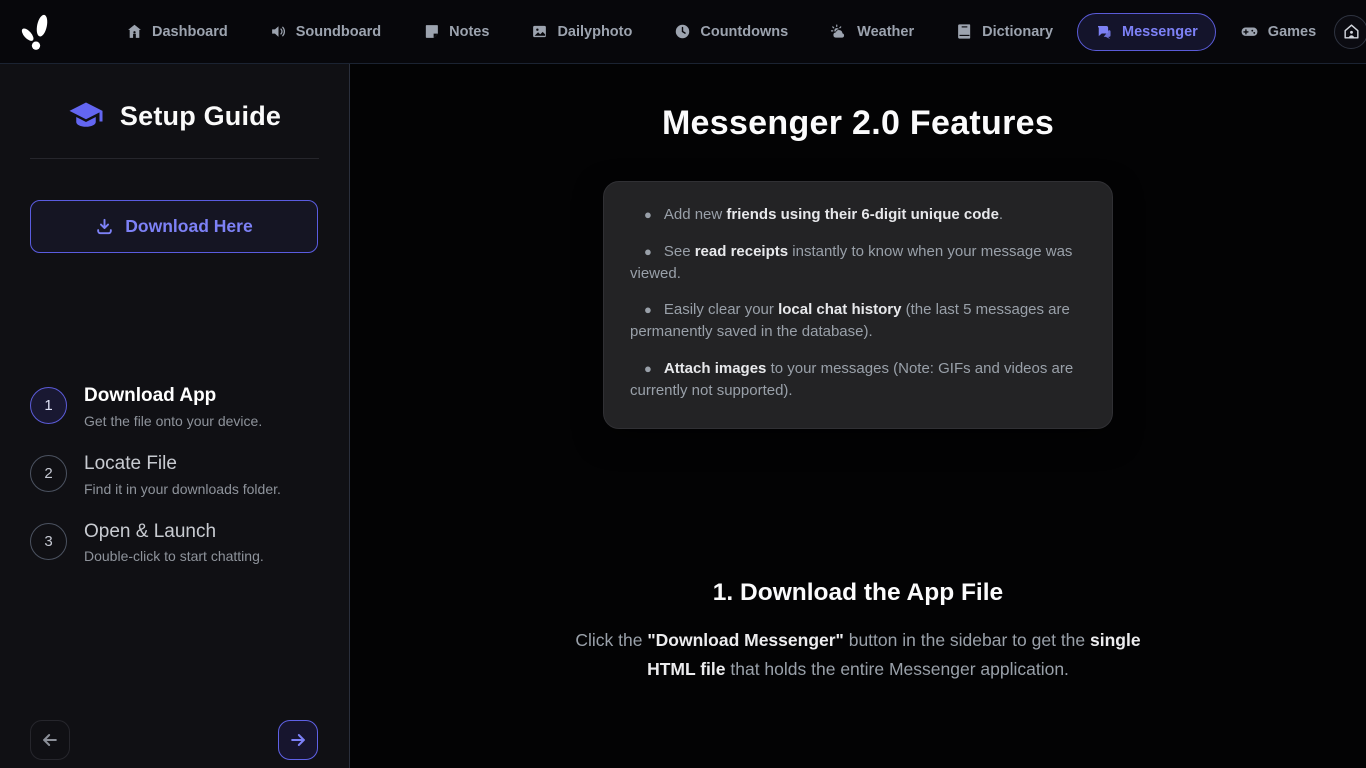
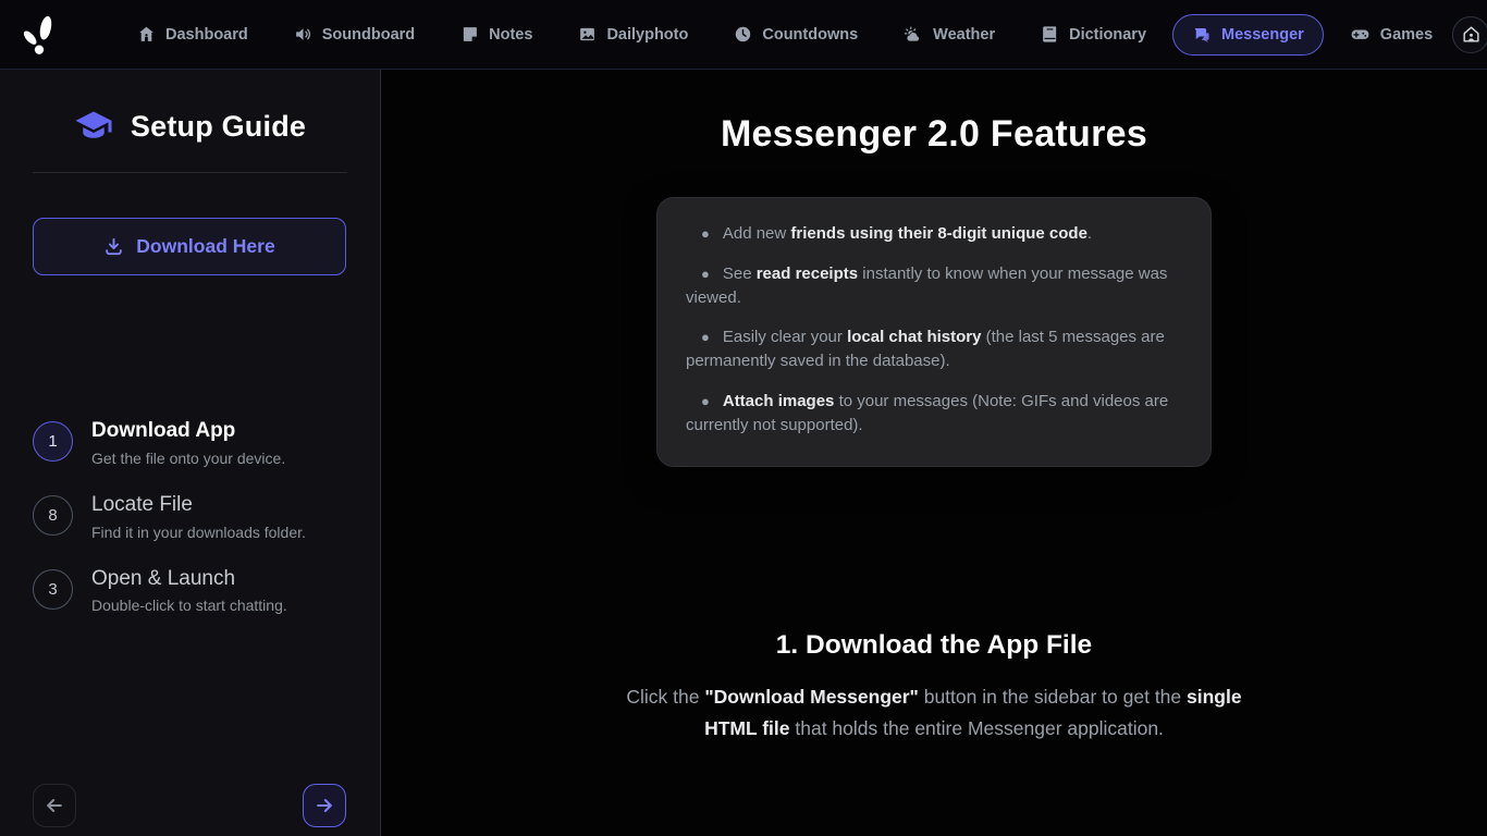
  Dashboard
  Soundboard
  Notes
  Dailyphoto
  Countdowns
  Weather
  Dictionary
  Messenger
  Games
  Setup Guide
  Download Here
  1
  Download App
  Get the file onto your device.
- 2
+ 8
  Locate File
  Find it in your downloads folder.
  3
  Open & Launch
  Double-click to start chatting.
  Messenger 2.0 Features
- ● Add new friends using their 6-digit unique code.
+ ● Add new friends using their 8-digit unique code.
  ● See read receipts instantly to know when your message was viewed.
  ● Easily clear your local chat history (the last 5 messages are permanently saved in the database).
  ● Attach images to your messages (Note: GIFs and videos are currently not supported).
  1. Download the App File
  Click the "Download Messenger" button in the sidebar to get the single HTML file that holds the entire Messenger application.
